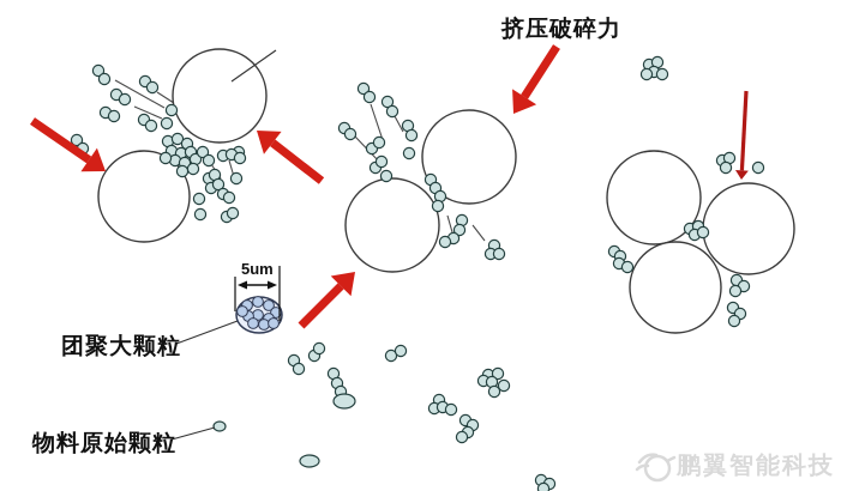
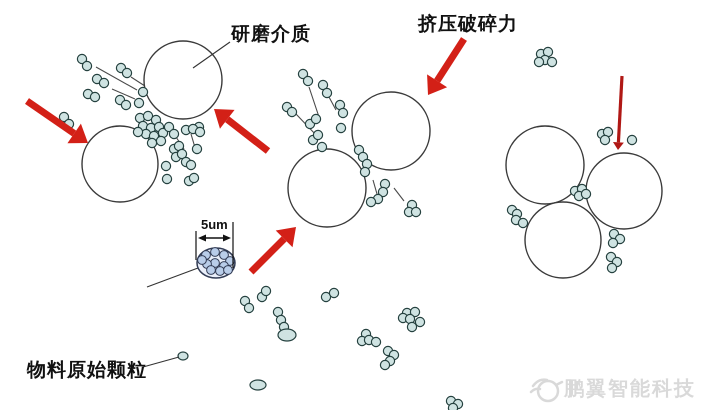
+ 研磨介质
  挤压破碎力
- 团聚大颗粒
  物料原始颗粒
  5um
  鹏翼智能科技
